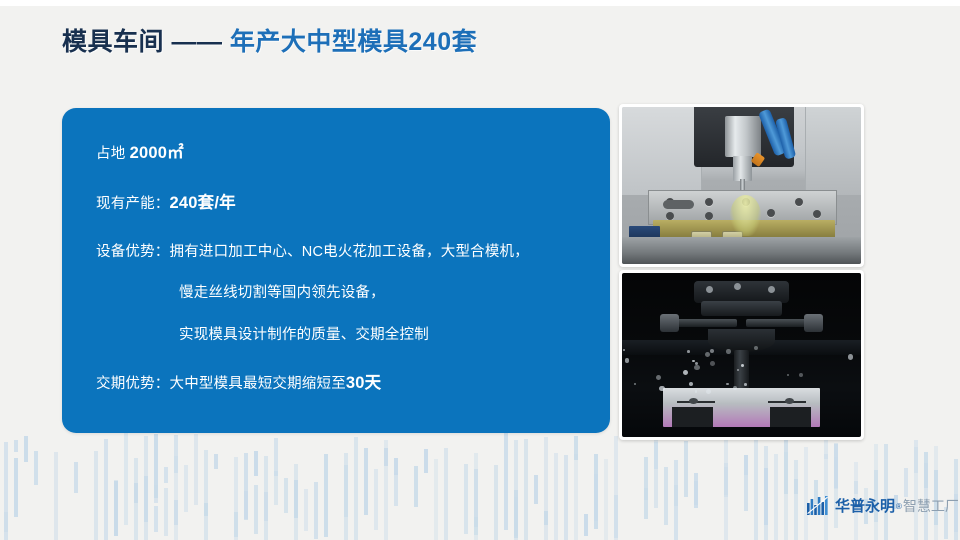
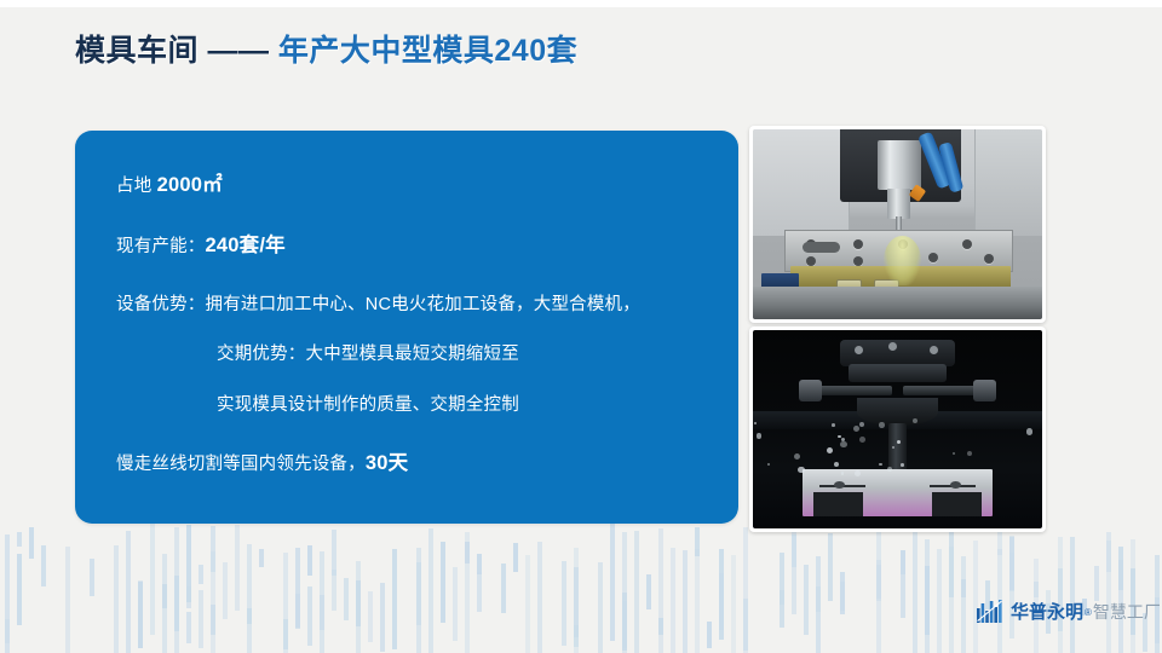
  模具车间 —— 年产大中型模具240套
  占地 2000㎡
  现有产能：240套/年
  设备优势：拥有进口加工中心、NC电火花加工设备，大型合模机，
- 慢走丝线切割等国内领先设备，
+ 交期优势：大中型模具最短交期缩短至
  实现模具设计制作的质量、交期全控制
- 交期优势：大中型模具最短交期缩短至30天
+ 慢走丝线切割等国内领先设备，30天
  华普永明
  ®
  智慧工厂
